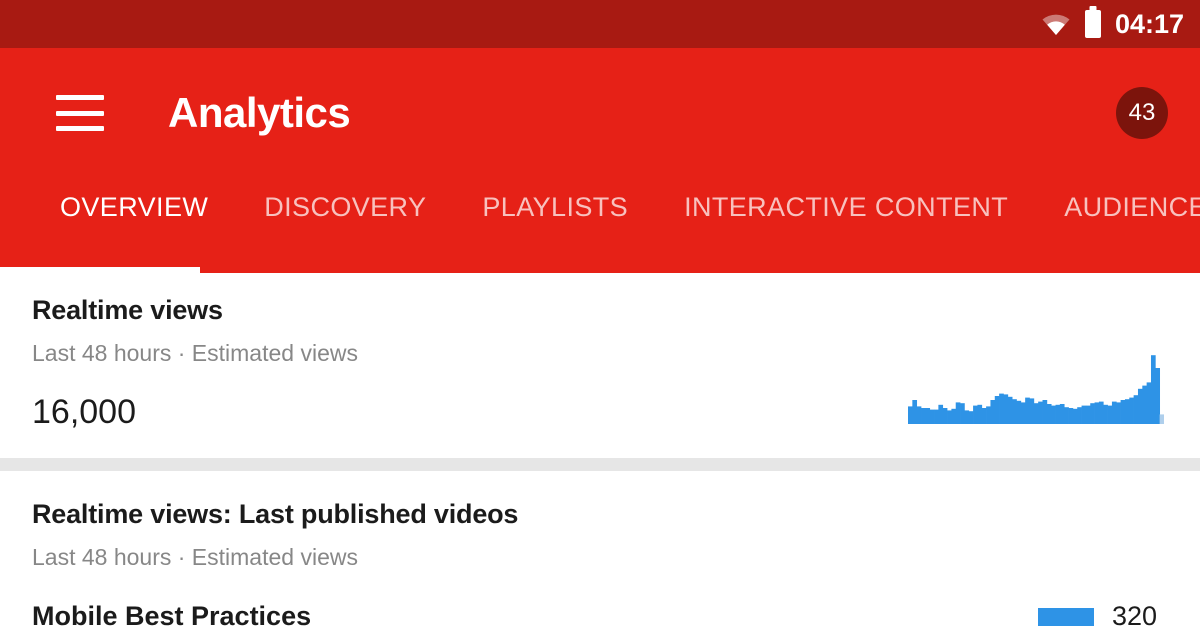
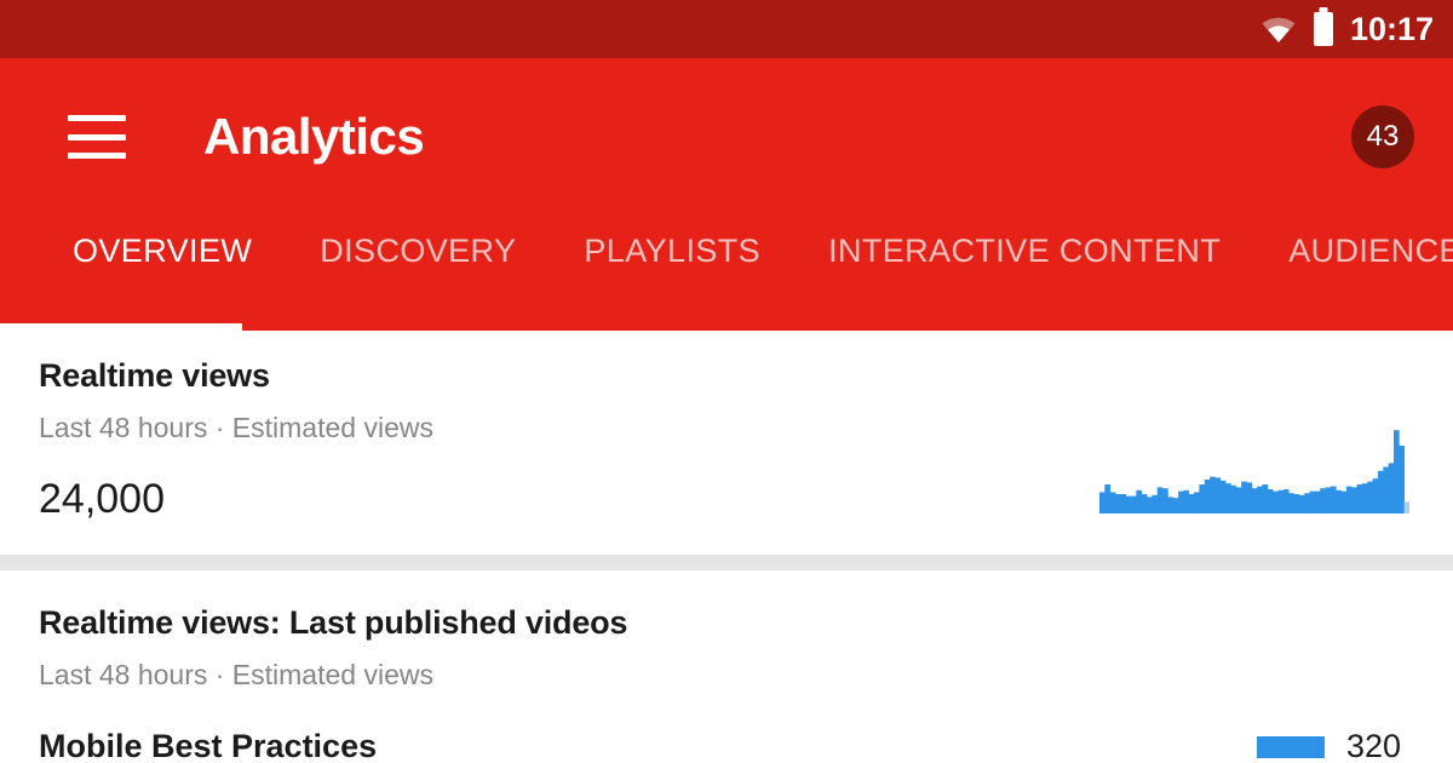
- 04:17
+ 10:17
  Analytics
  43
  OVERVIEW
  DISCOVERY
  PLAYLISTS
  INTERACTIVE CONTENT
  AUDIENCE
  Realtime views
  Last 48 hours · Estimated views
- 16,000
+ 24,000
  Realtime views: Last published videos
  Last 48 hours · Estimated views
  Mobile Best Practices
  320
